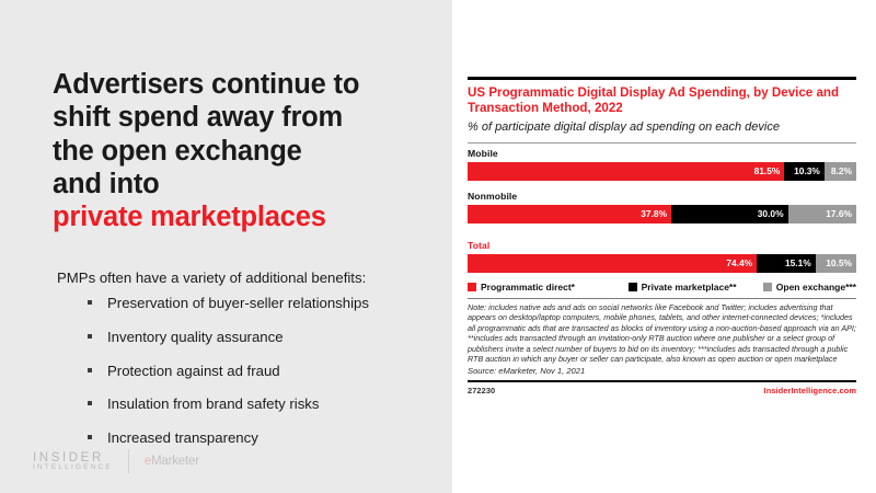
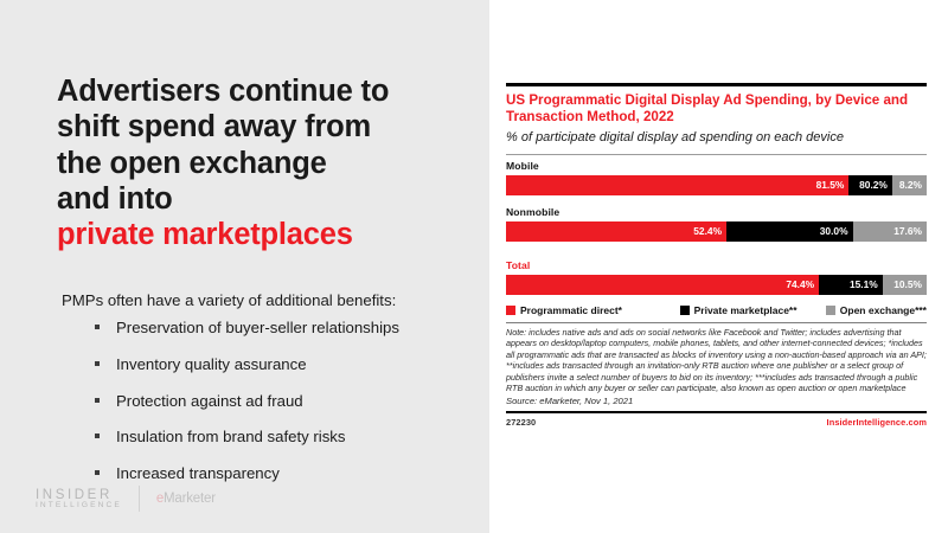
  Advertisers continue to
  shift spend away from
  the open exchange
  and into
  private marketplaces
  PMPs often have a variety of additional benefits:
  Preservation of buyer-seller relationships
  Inventory quality assurance
  Protection against ad fraud
  Insulation from brand safety risks
  Increased transparency
  INSIDER
  eMarketer
  US Programmatic Digital Display Ad Spending, by Device and Transaction Method, 2022
  % of participate digital display ad spending on each device
  Mobile
  81.5%
- 10.3%
+ 80.2%
  8.2%
  Nonmobile
- 37.8%
+ 52.4%
  30.0%
  17.6%
  Total
  74.4%
  15.1%
  10.5%
  Programmatic direct*
  Private marketplace**
  Open exchange***
  Note: includes native ads and ads on social networks like Facebook and Twitter; includes advertising that appears on desktop/laptop computers, mobile phones, tablets, and other internet-connected devices; *includes all programmatic ads that are transacted as blocks of inventory using a non-auction-based approach via an API; **includes ads transacted through an invitation-only RTB auction where one publisher or a select group of publishers invite a select number of buyers to bid on its inventory; ***includes ads transacted through a public RTB auction in which any buyer or seller can participate, also known as open auction or open marketplace
  Source: eMarketer, Nov 1, 2021
  272230
  InsiderIntelligence.com
